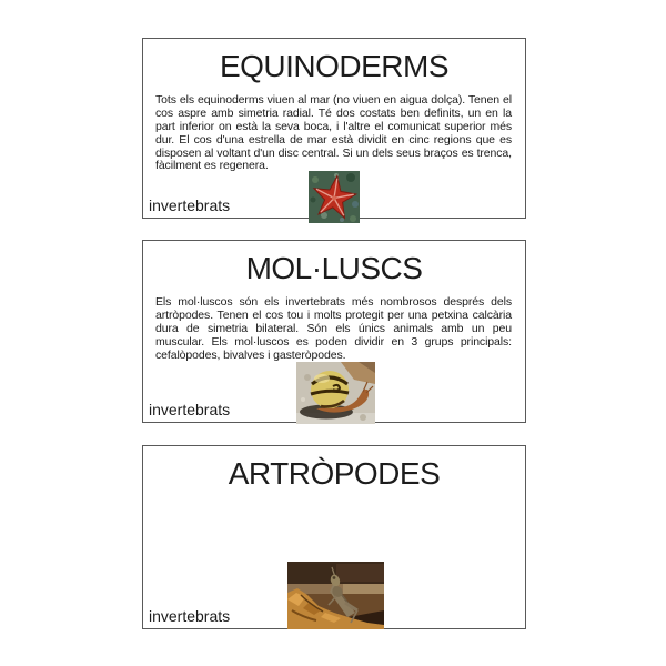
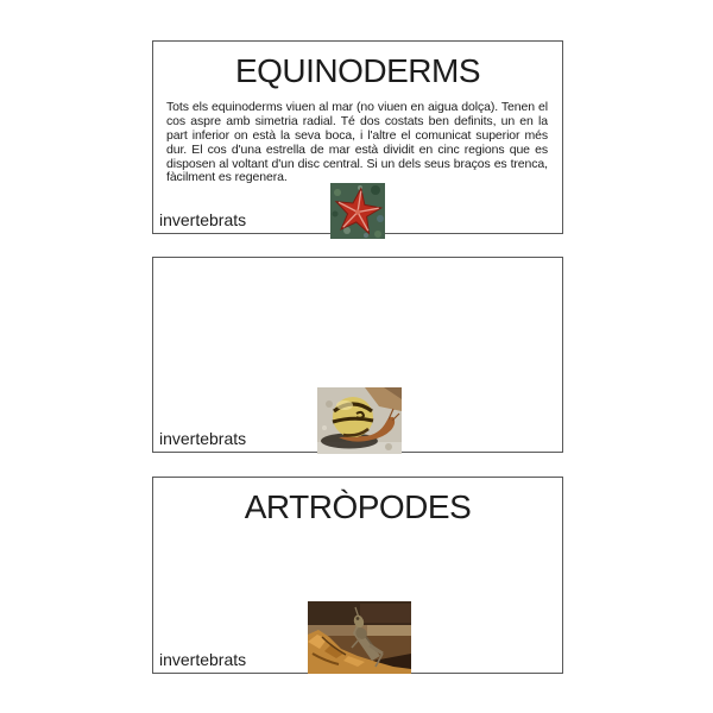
  EQUINODERMS
  Tots els equinoderms viuen al mar (no viuen en aigua dolça). Tenen el cos aspre amb simetria radial. Té dos costats ben definits, un en la part inferior on està la seva boca, i l'altre el comunicat superior més dur. El cos d'una estrella de mar està dividit en cinc regions que es disposen al voltant d'un disc central. Si un dels seus braços es trenca, fàcilment es regenera.
  invertebrats
- MOL·LUSCS
- Els mol·luscos són els invertebrats més nombrosos després dels artròpodes. Tenen el cos tou i molts protegit per una petxina calcària dura de simetria bilateral. Són els únics animals amb un peu muscular. Els mol·luscos es poden dividir en 3 grups principals: cefalòpodes, bivalves i gasteròpodes.
  invertebrats
  ARTRÒPODES
  invertebrats
